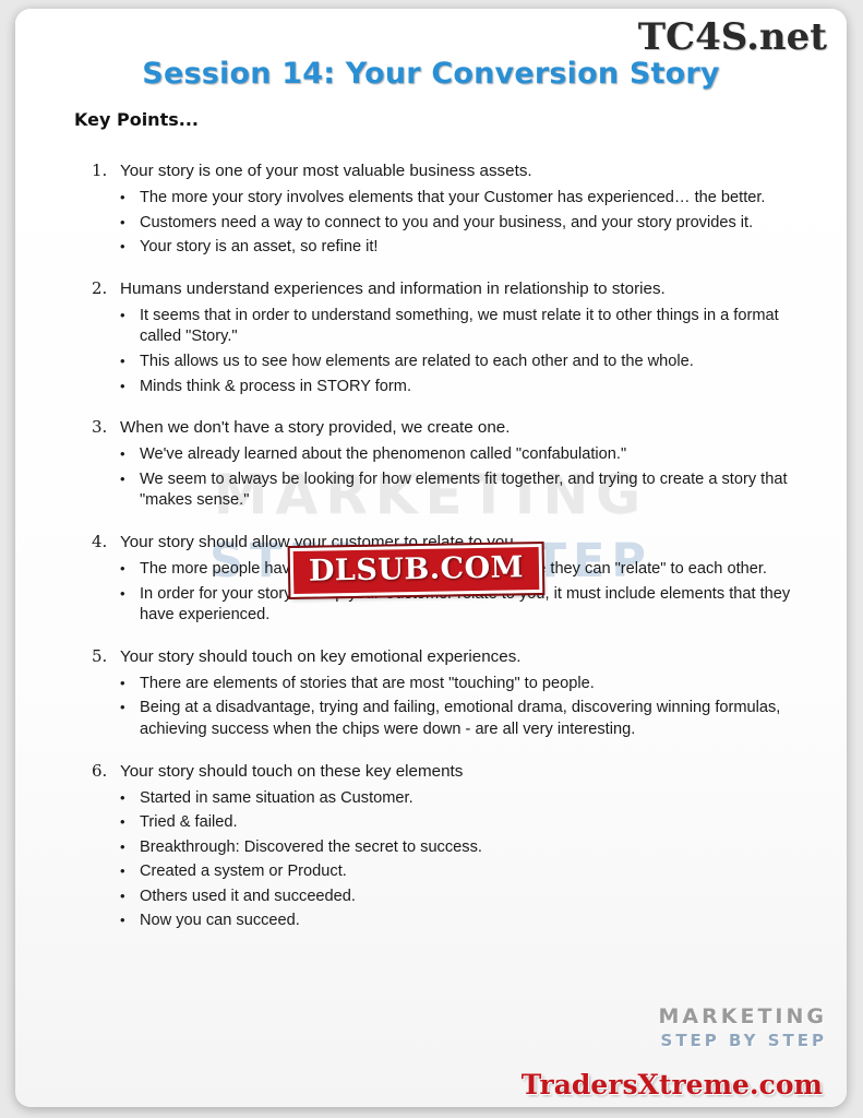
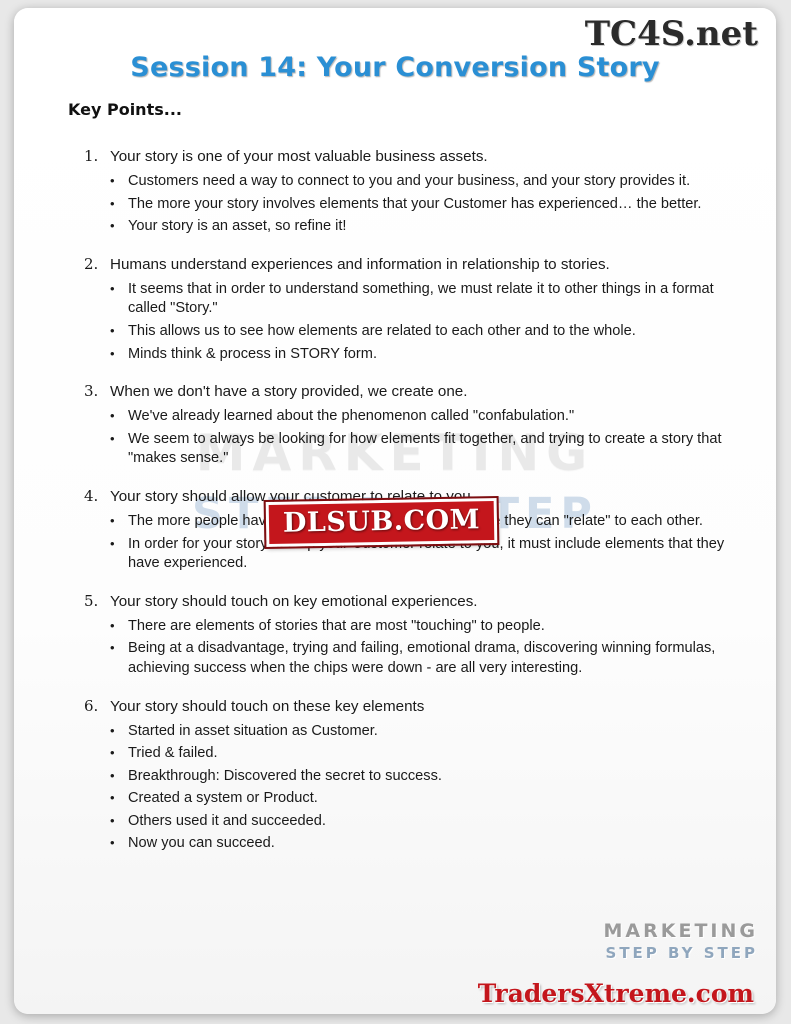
  MARKETING
  TC4S.net
  Session 14: Your Conversion Story
  Key Points...
  1.
  Your story is one of your most valuable business assets.
  •
- The more your story involves elements that your Customer has experienced… the better.
+ Customers need a way to connect to you and your business, and your story provides it.
  •
- Customers need a way to connect to you and your business, and your story provides it.
+ The more your story involves elements that your Customer has experienced… the better.
  •
  Your story is an asset, so refine it!
  2.
  Humans understand experiences and information in relationship to stories.
  •
  It seems that in order to understand something, we must relate it to other things in a format called "Story."
  •
  This allows us to see how elements are related to each other and to the whole.
  •
  Minds think & process in STORY form.
  3.
  When we don't have a story provided, we create one.
  •
  We've already learned about the phenomenon called "confabulation."
  •
  We seem to always be looking for how elements fit together, and trying to create a story that "makes sense."
  4.
  Your story should allow your customer to relate to you.
  •
  •
  In order for your storyo you, it must include elements that they have experienced.
  5.
  Your story should touch on key emotional experiences.
  •
  There are elements of stories that are most "touching" to people.
  •
  Being at a disadvantage, trying and failing, emotional drama, discovering winning formulas, achieving success when the chips were down - are all very interesting.
  6.
  Your story should touch on these key elements
  •
- Started in same situation as Customer.
+ Started in asset situation as Customer.
  •
  Tried & failed.
  •
  Breakthrough: Discovered the secret to success.
  •
  Created a system or Product.
  •
  Others used it and succeeded.
  •
  Now you can succeed.
  DLSUB.COM
  MARKETING
  STEP BY STEP
  TradersXtreme.com
